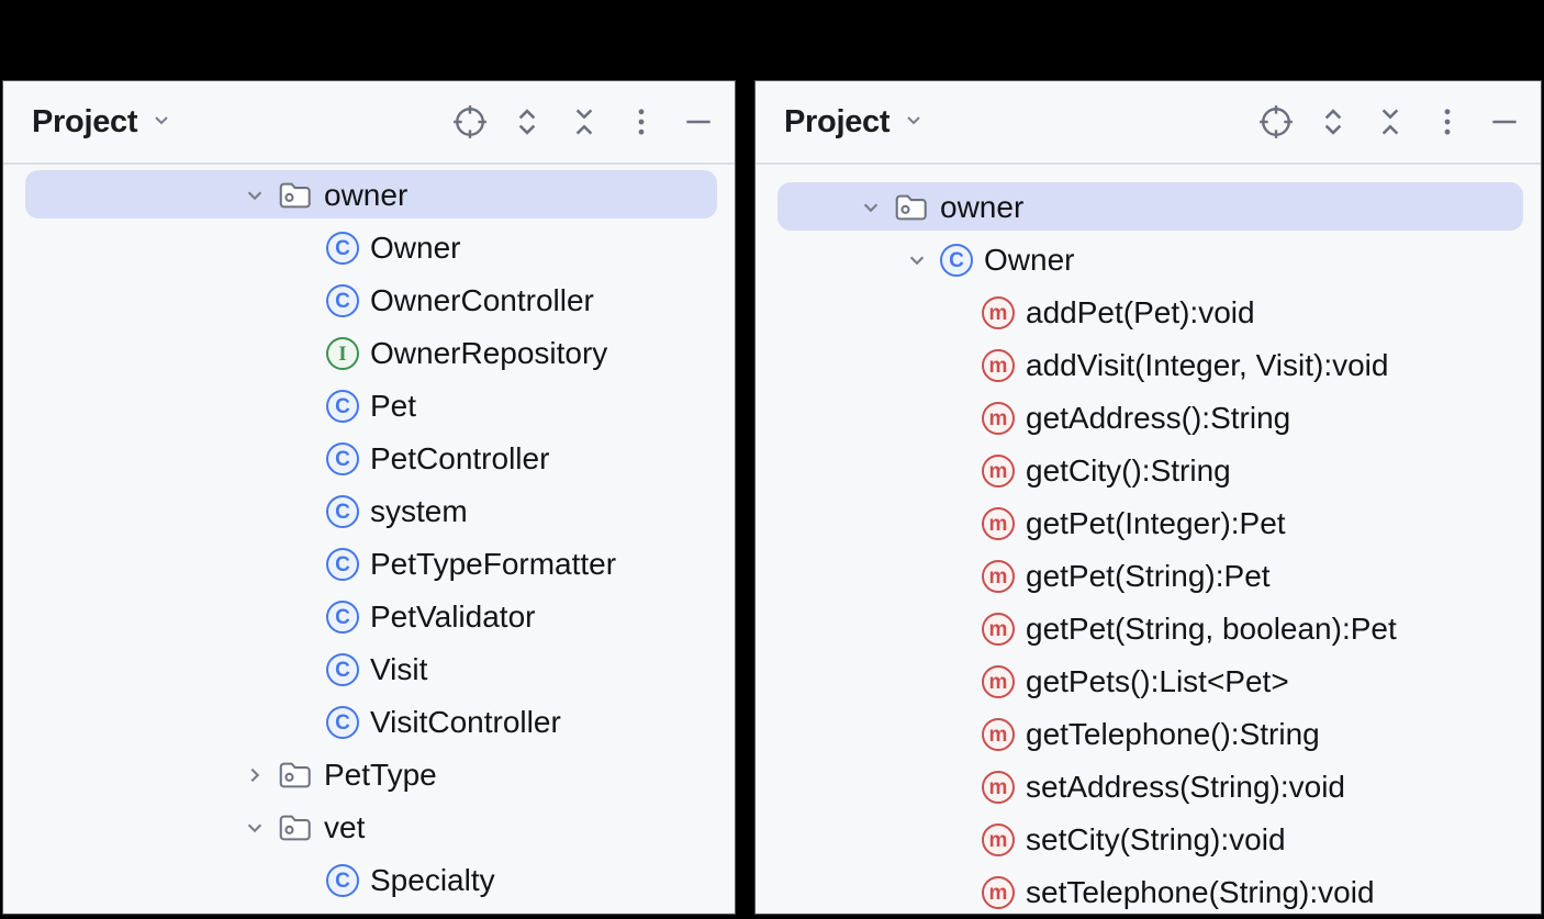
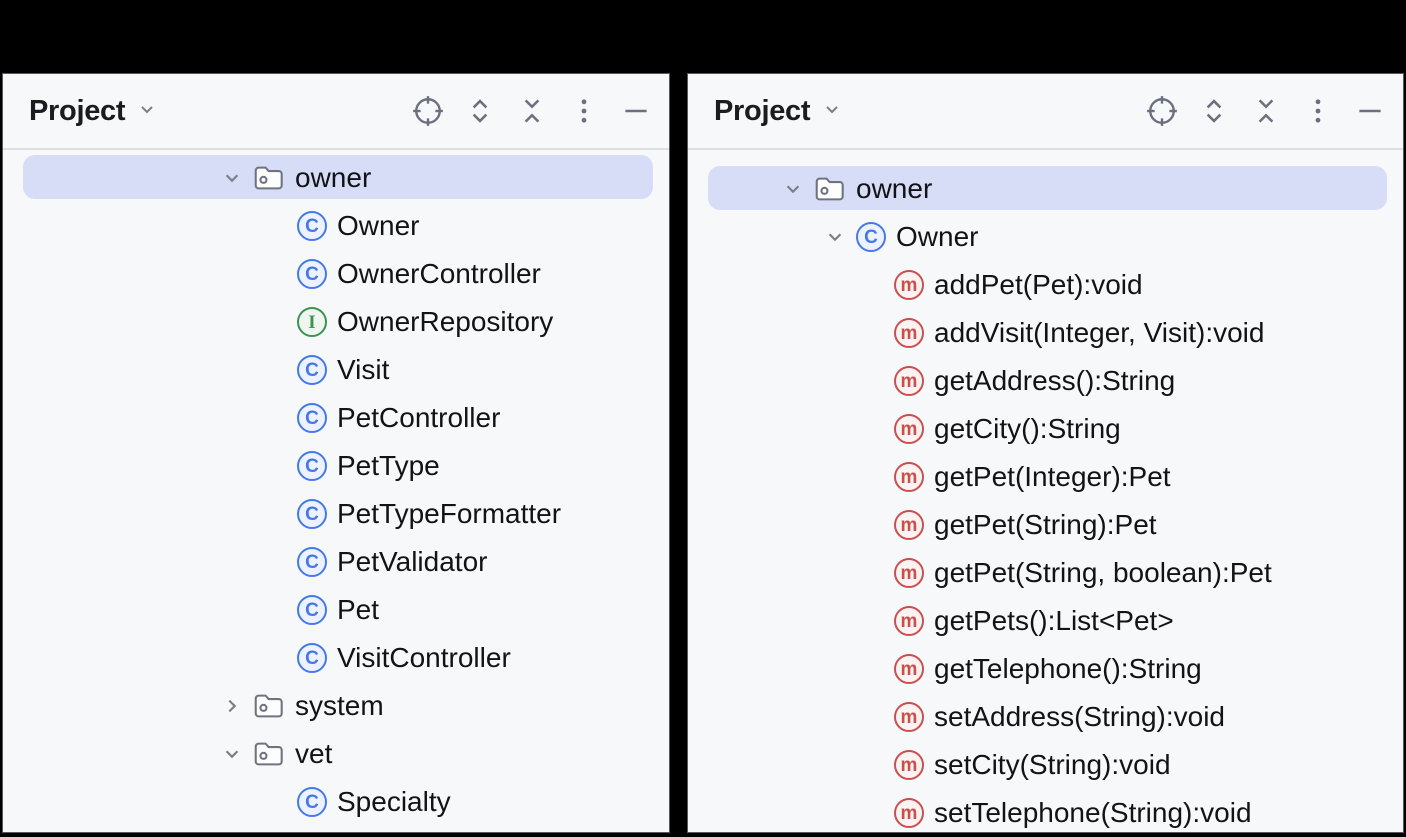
  Project
  owner
  C
  Owner
  C
  OwnerController
  I
  OwnerRepository
  C
- Pet
+ Visit
  C
  PetController
  C
- system
+ PetType
  C
  PetTypeFormatter
  C
  PetValidator
  C
- Visit
+ Pet
  C
  VisitController
- PetType
+ system
  vet
  C
  Specialty
  Project
  owner
  C
  Owner
  m
  addPet(Pet):void
  m
  addVisit(Integer, Visit):void
  m
  getAddress():String
  m
  getCity():String
  m
  getPet(Integer):Pet
  m
  getPet(String):Pet
  m
  getPet(String, boolean):Pet
  m
  getPets():List<Pet>
  m
  getTelephone():String
  m
  setAddress(String):void
  m
  setCity(String):void
  m
  setTelephone(String):void
